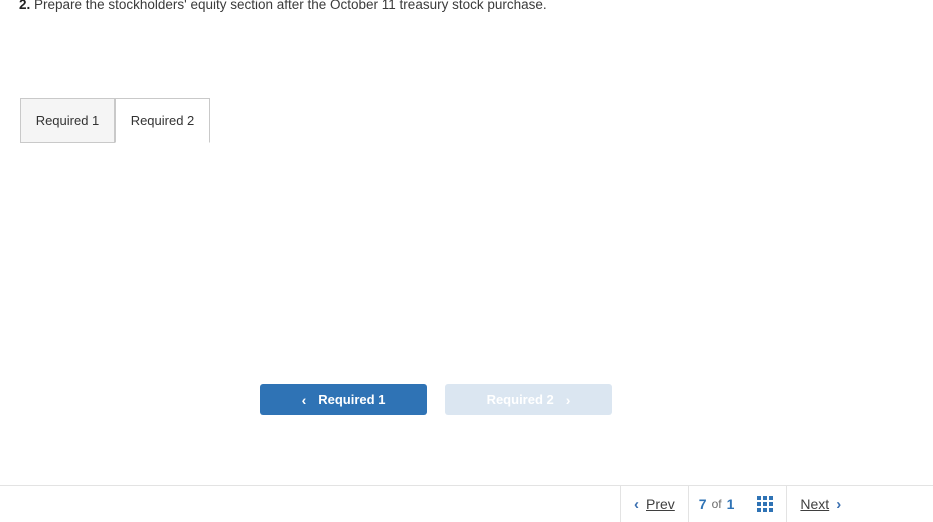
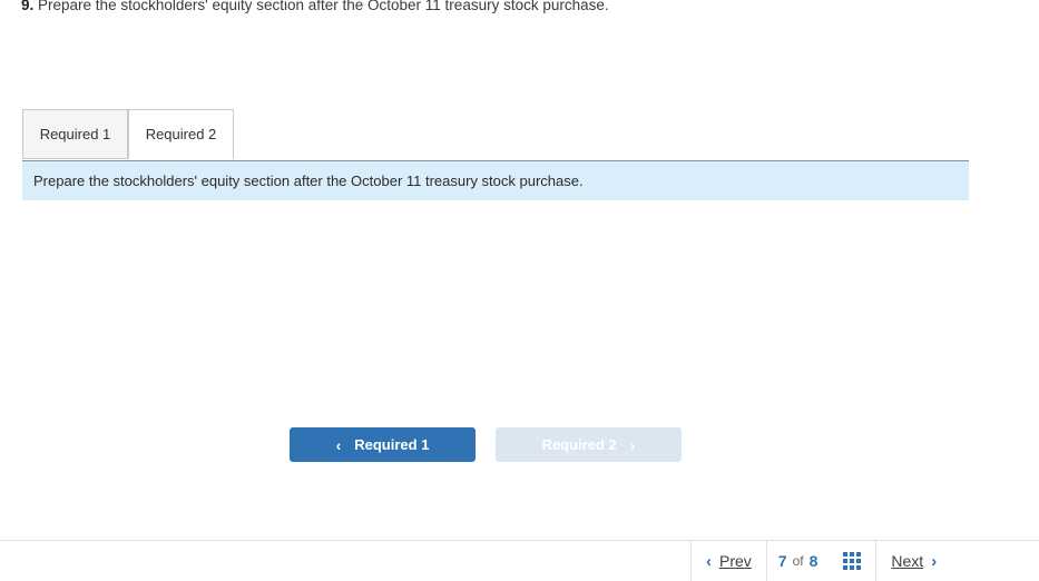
- 2. Prepare the stockholders' equity section after the October 11 treasury stock purchase.
+ 9. Prepare the stockholders' equity section after the October 11 treasury stock purchase.
  Required 1
  Required 2
+ Prepare the stockholders' equity section after the October 11 treasury stock purchase.
  ‹
  Required 1
  Required 2
  ›
  ‹
  Prev
  7
  of
- 1
+ 8
  Next
  ›
